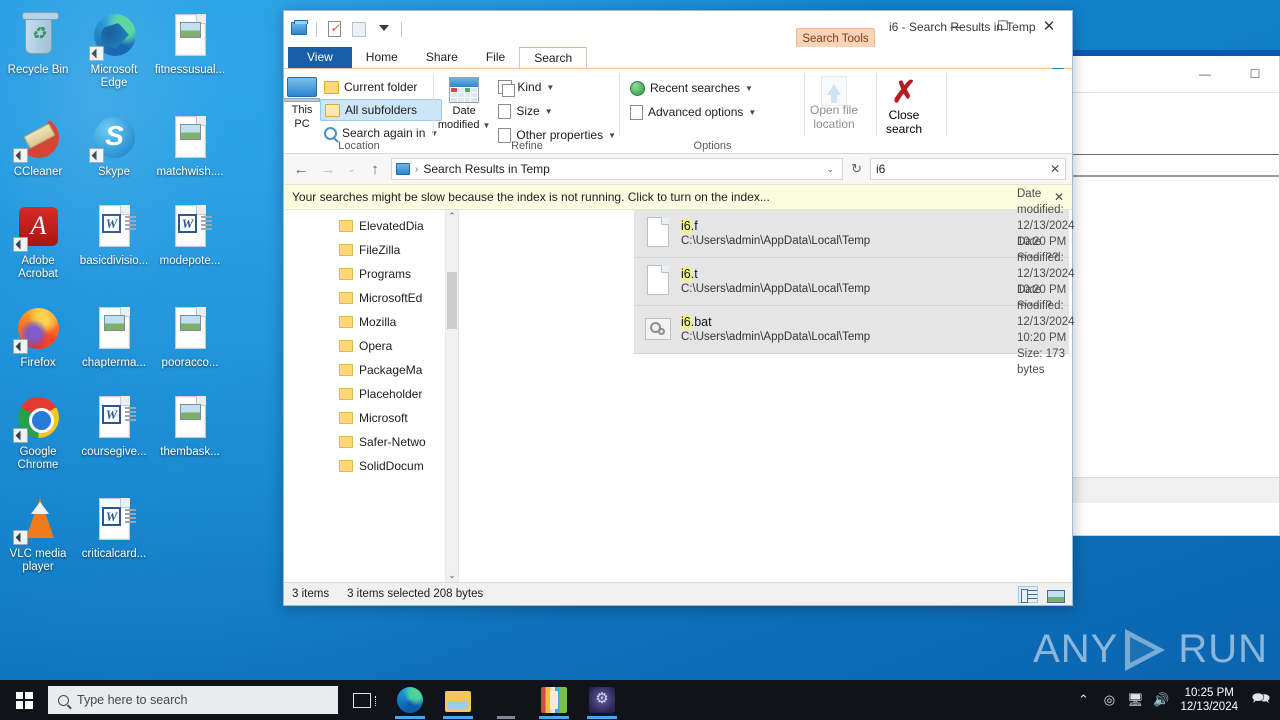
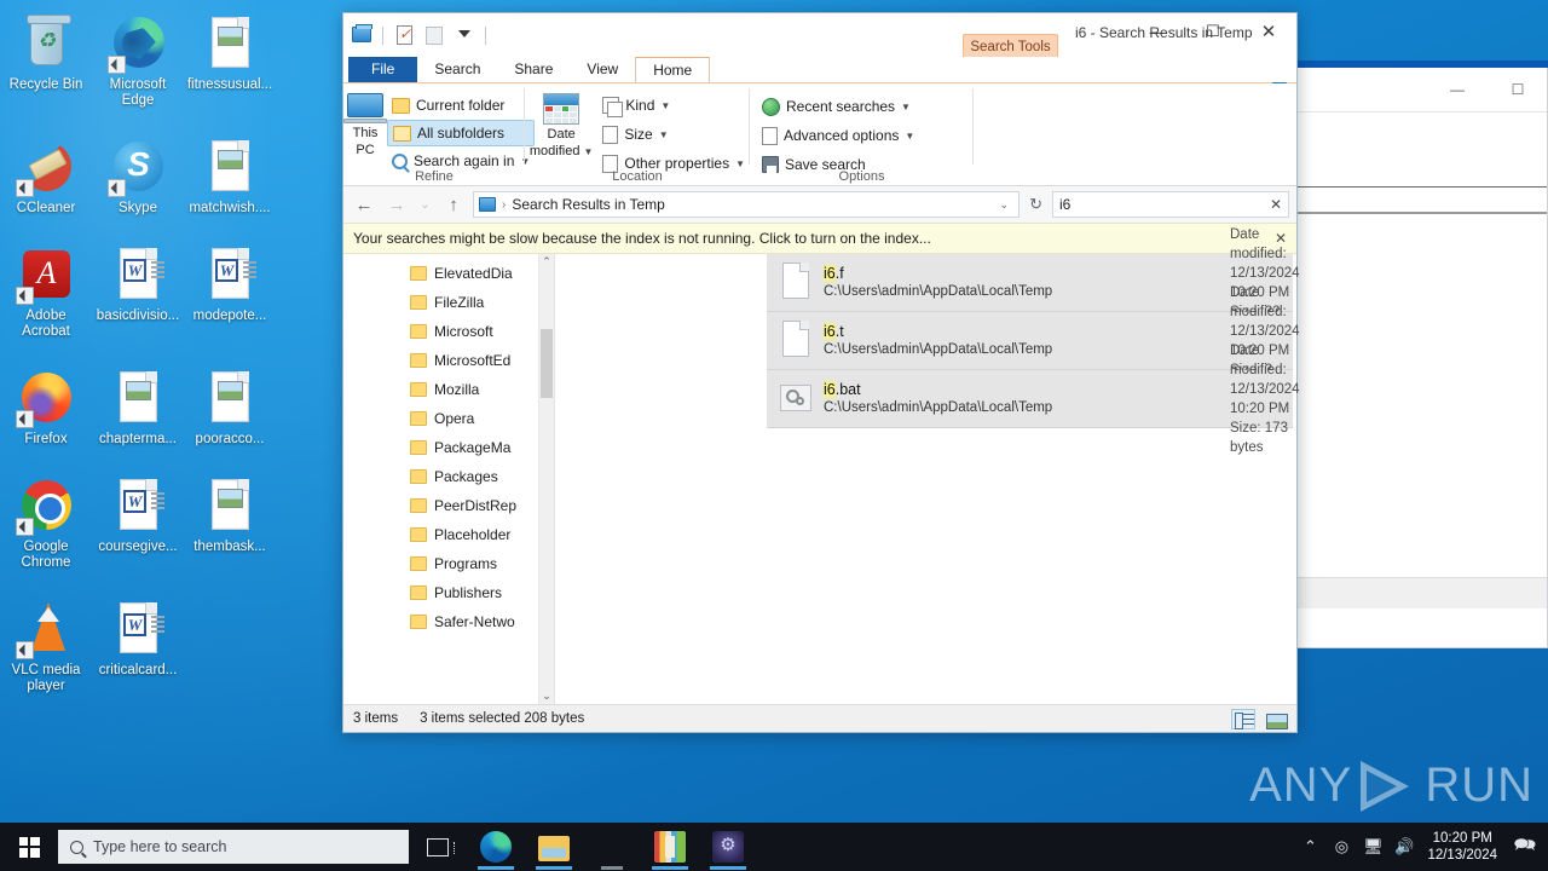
  Firefox
  chapterma...
  pooracco...
  Google Chrome
  W
  coursegive...
  thembask...
  VLC media player
  W
  criticalcard...
  —
  ☐
  ANY
  RUN
  Search Tools
  i6 - Search Results in Temp
  —
  ☐
  ✕
- View
+ File
- Home
+ Search
  Share
- File
+ View
- Search
+ Home
  This
  PC
  Current folder
  All subfolders
  Search again in
  ▼
- Location
+ Refine
  Date
  modified ▼
  Kind
  ▼
  Size
  ▼
  Other properties
  ▼
- Refine
+ Location
  Recent searches
  ▼
  Advanced options
  ▼
+ Save search
  Options
- Open file
- location
- ✗
- Close
- search
  ←
  →
  ⌄
  ↑
  ›
  Search Results in Temp
  ⌄
  ↻
  i6
  ✕
  Your searches might be slow because the index is not running. Click to turn on the index...
  ✕
  ElevatedDia
  FileZilla
- Programs
+ Microsoft
  MicrosoftEd
  Mozilla
  Opera
  PackageMa
+ Packages
+ PeerDistRep
  Placeholder
- Microsoft
+ Programs
+ Publishers
  Safer-Netwo
- SolidDocum
  ⌃
  ⌄
  i6.f
  C:\Users\admin\AppData\Local\Temp
  Date modified: 12/13/2024 10:20 PM
  i6.t
  C:\Users\admin\AppData\Local\Temp
  Date modified: 12/13/2024 10:20 PM
  i6.bat
  C:\Users\admin\AppData\Local\Temp
  Date modified: 12/13/2024 10:20 PM
  Size: 173 bytes
  3 items
  3 items selected 208 bytes
  Type here to search
  ⌃
  ◎
  🖥
  🔊
- 10:25 PM
+ 10:20 PM
  12/13/2024
  🗪
